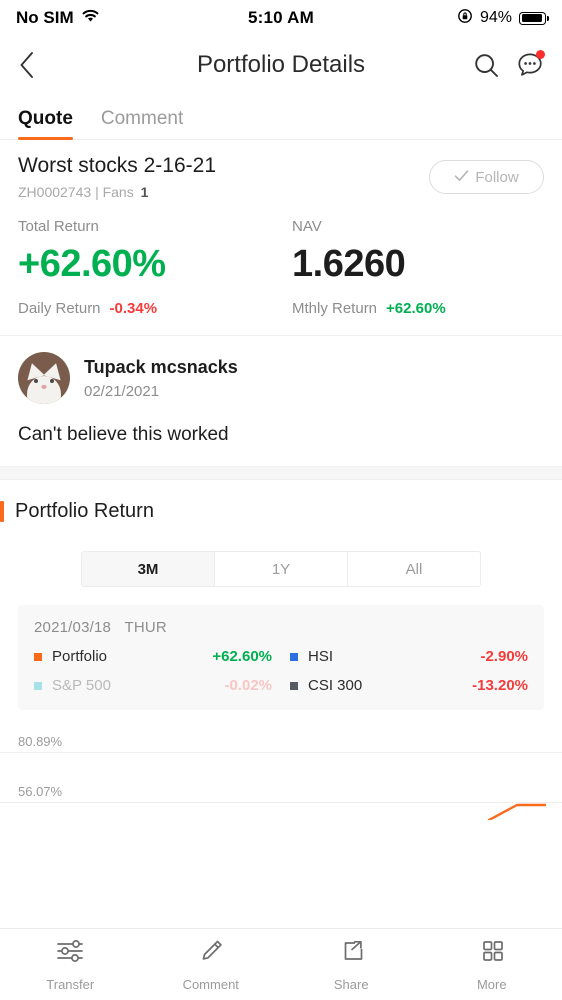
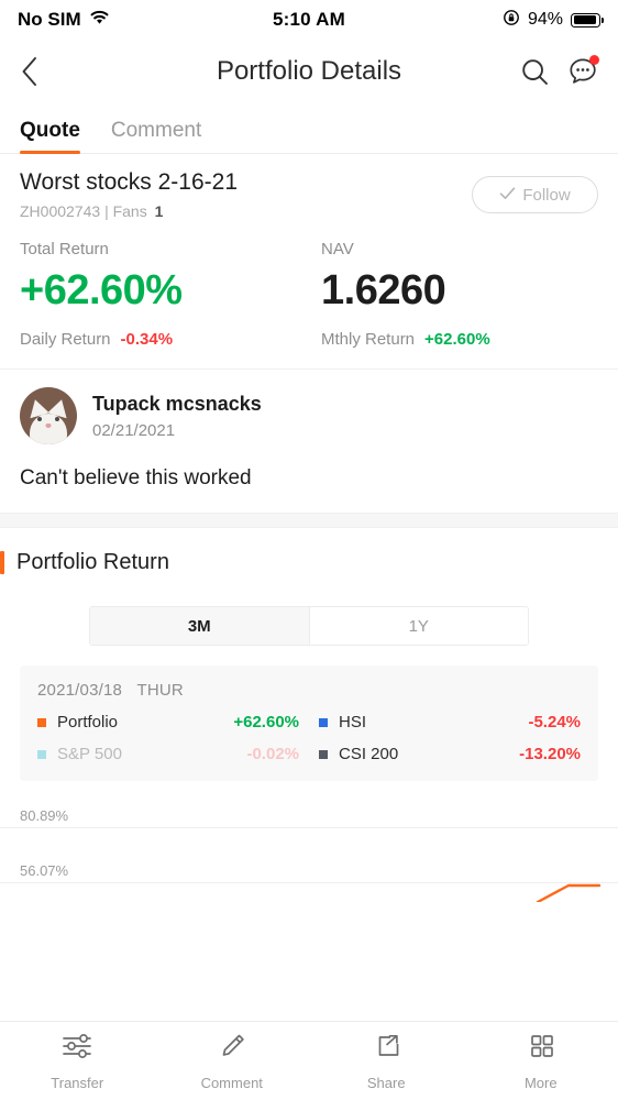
  No SIM
  5:10 AM
  94%
  Portfolio Details
  Quote
  Comment
  Worst stocks 2-16-21
  ZH0002743 | Fans 1
  Follow
  Total Return
  +62.60%
  NAV
  1.6260
  Daily Return
  -0.34%
  Mthly Return
  +62.60%
  Tupack mcsnacks
  02/21/2021
  Can't believe this worked
  Portfolio Return
  3M
  1Y
- All
  2021/03/18 THUR
  Portfolio
  +62.60%
  HSI
- -2.90%
+ -5.24%
  S&P 500
  -0.02%
- CSI 300
+ CSI 200
  -13.20%
  80.89%
  56.07%
  Transfer
  Comment
  Share
  More
